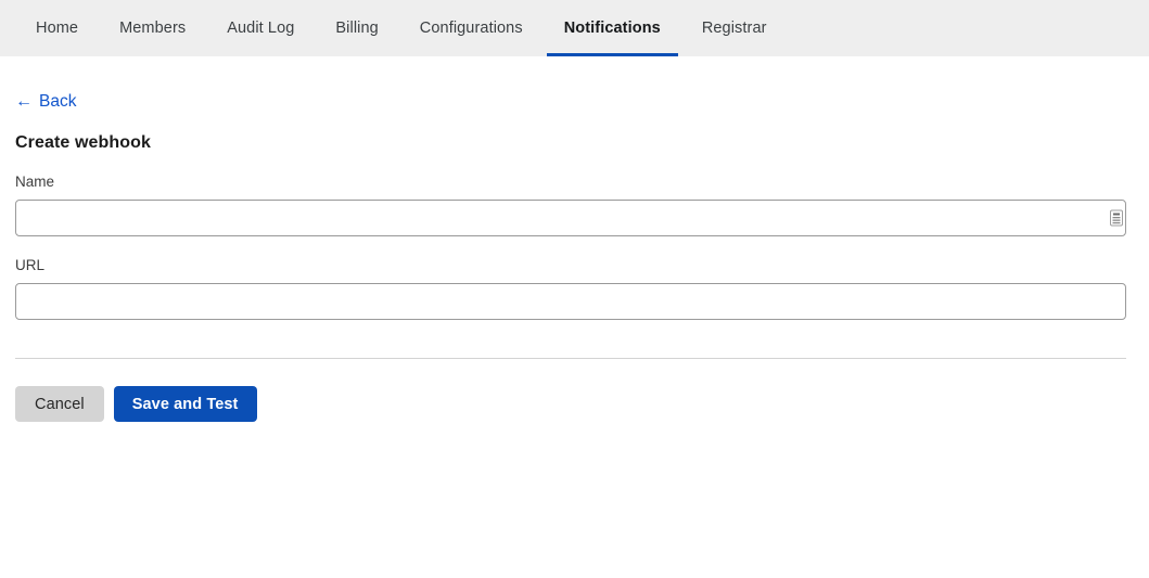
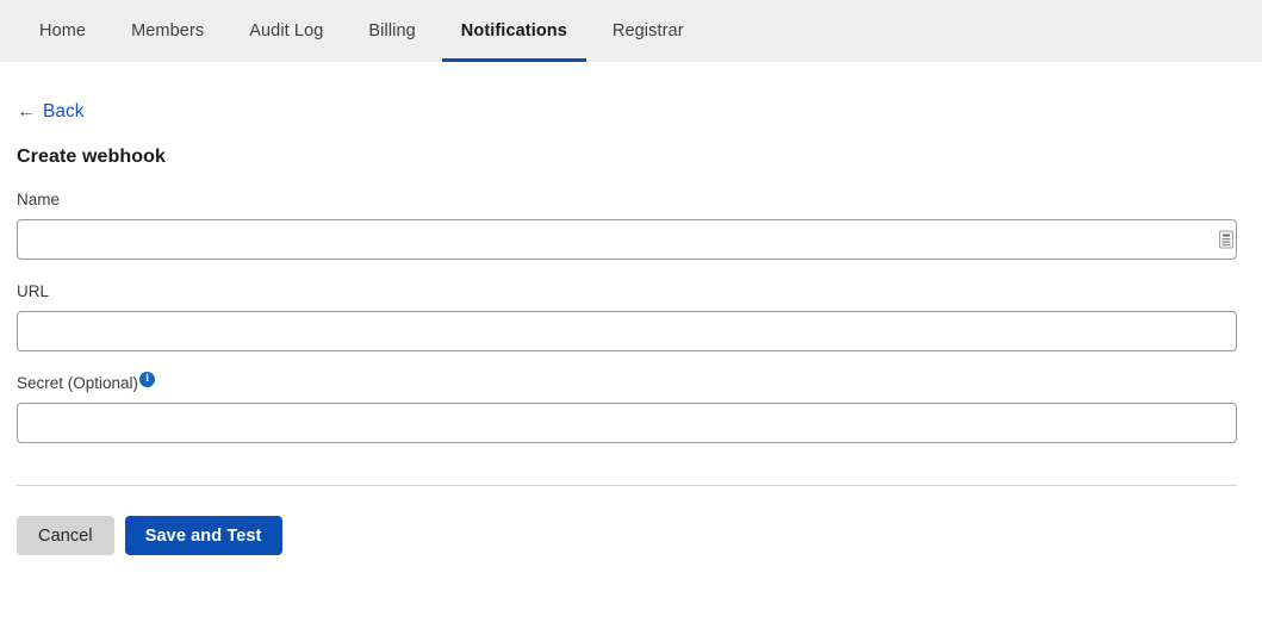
  Home
  Members
  Audit Log
  Billing
- Configurations
  Notifications
  Registrar
  ←
  Back
  Create webhook
  Name
  URL
+ Secret (Optional)
+ i
  Cancel
  Save and Test
